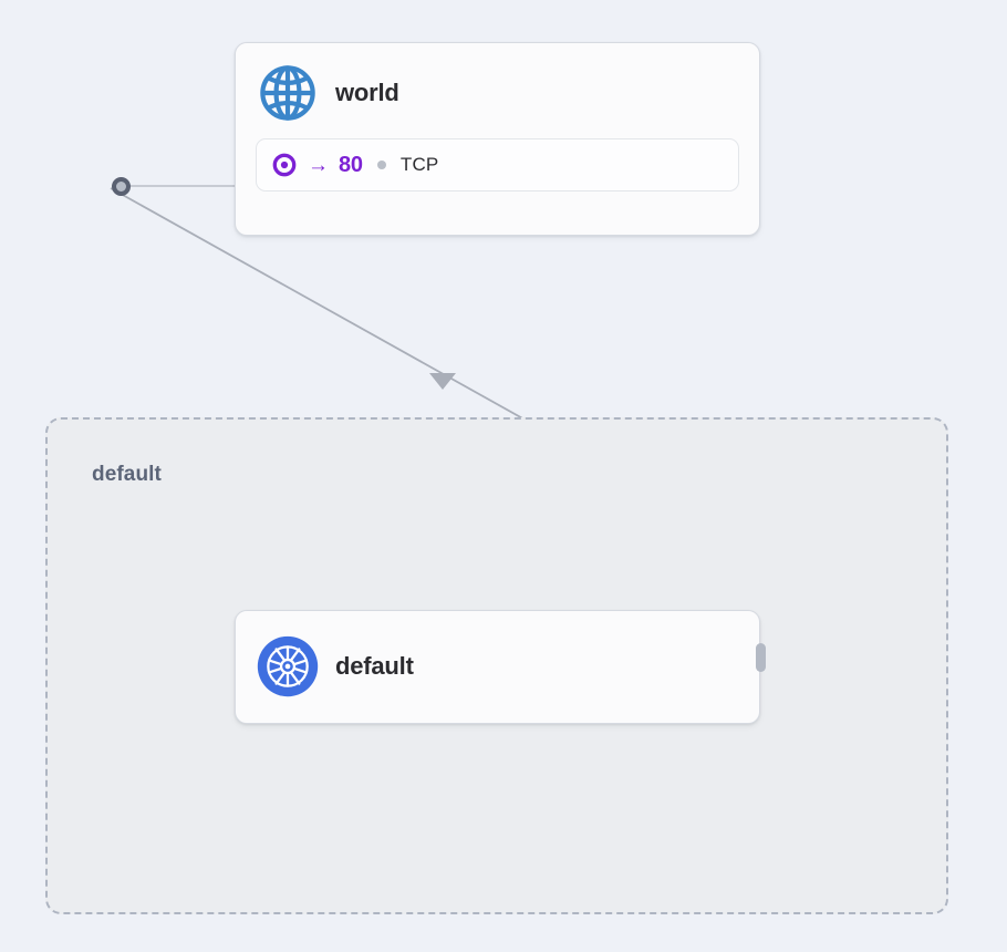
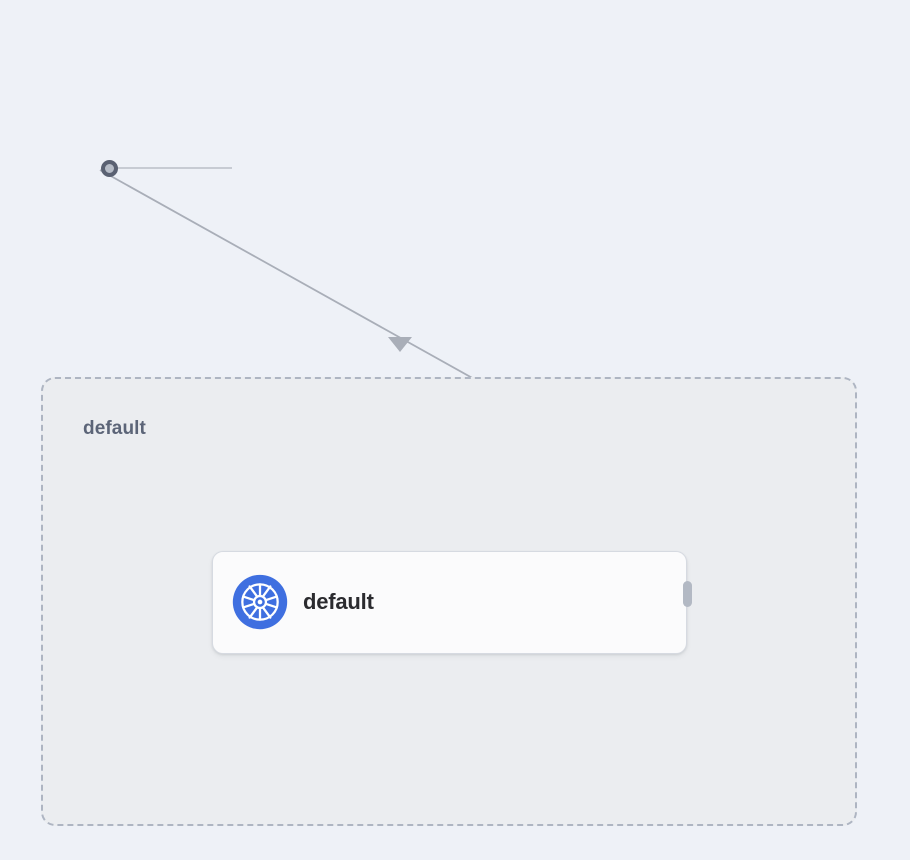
  default
- world
- →
- 80
- TCP
  default
